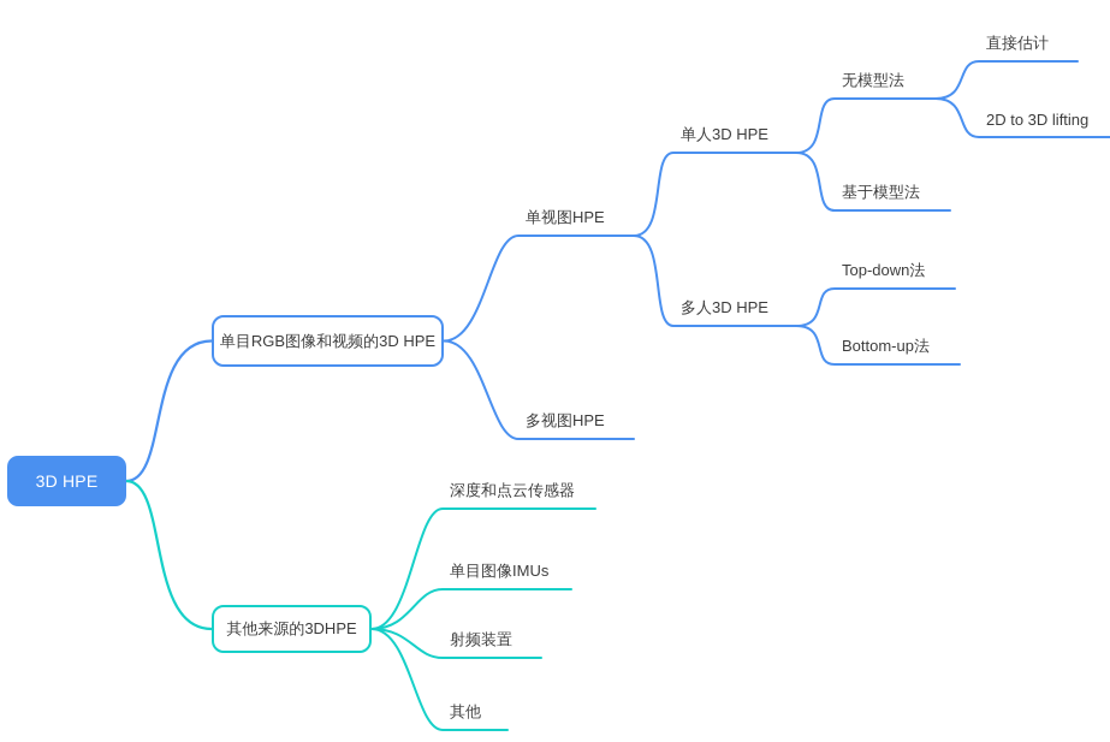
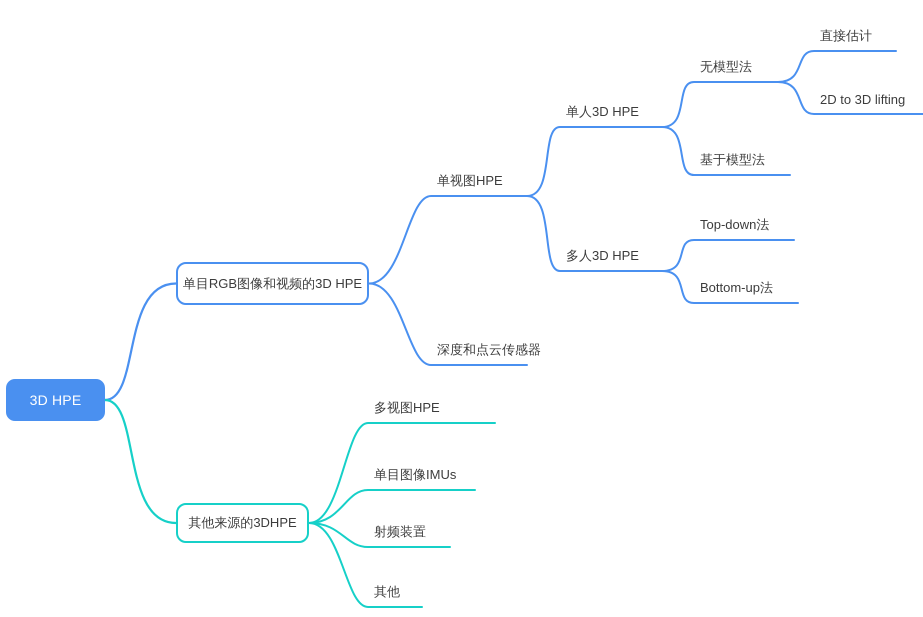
  3D HPE
  单目RGB图像和视频的3D HPE
  单视图HPE
  单人3D HPE
  无模型法
  直接估计
  2D to 3D lifting
  基于模型法
  多人3D HPE
  Top-down法
  Bottom-up法
- 多视图HPE
+ 深度和点云传感器
  其他来源的3DHPE
- 深度和点云传感器
+ 多视图HPE
  单目图像IMUs
  射频装置
  其他
